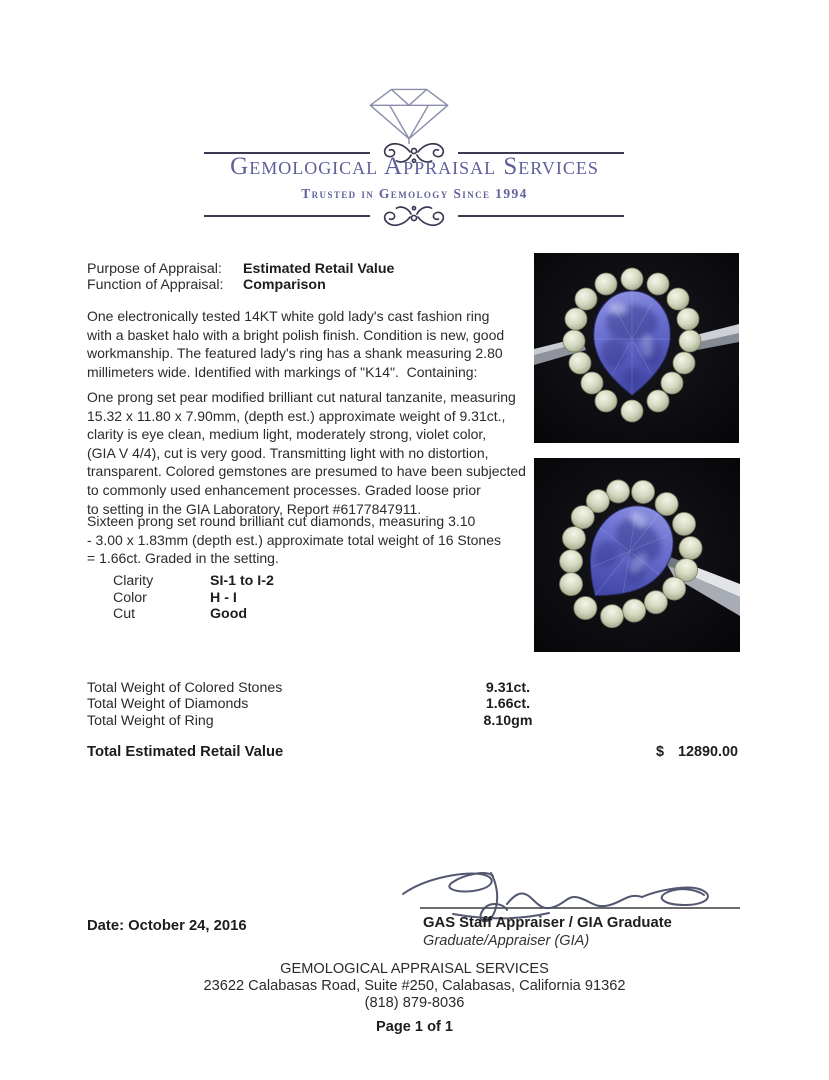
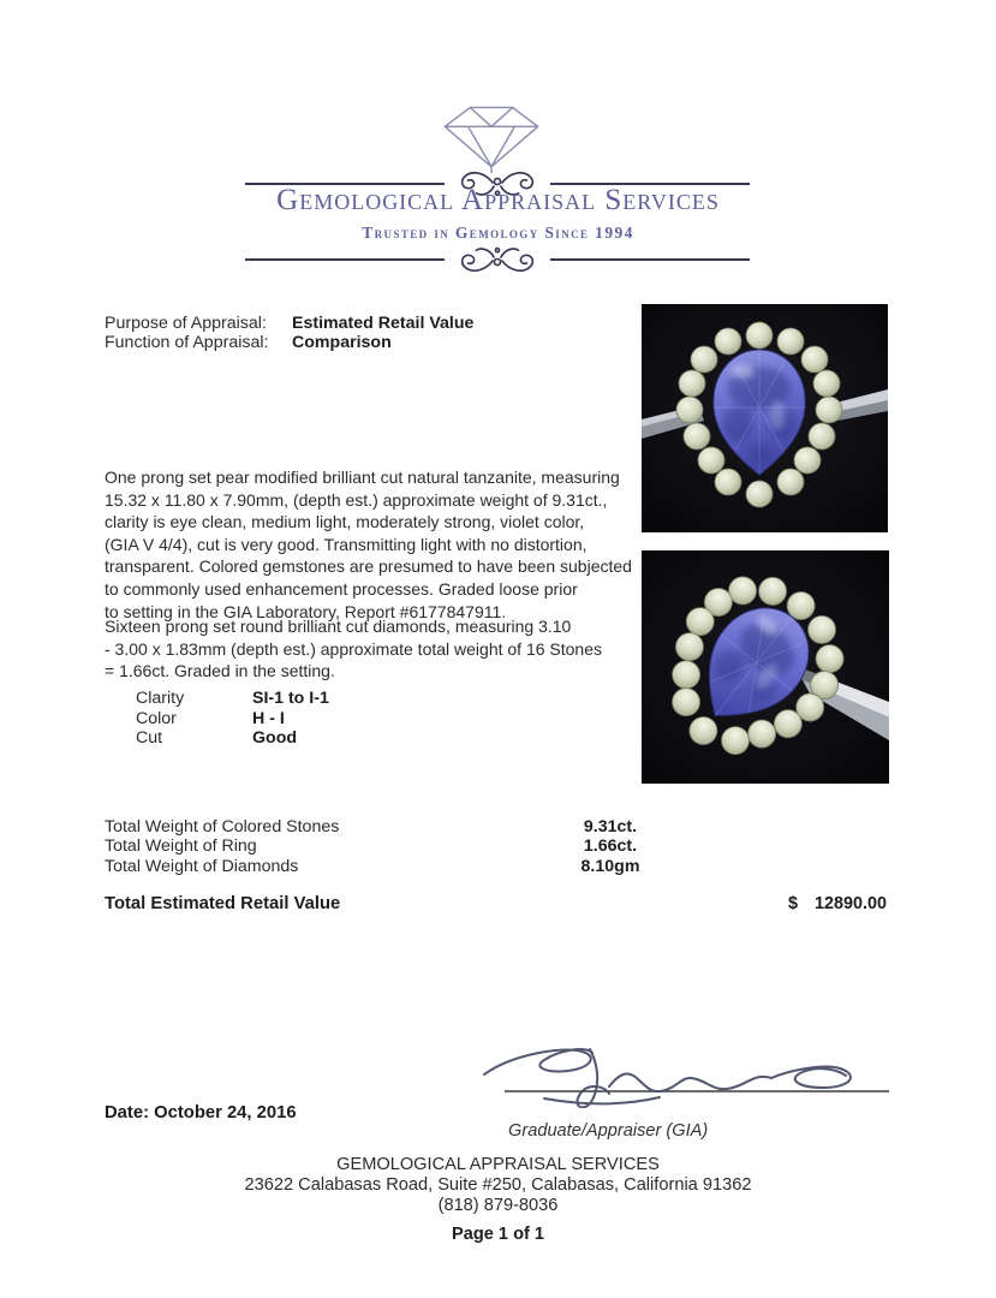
  Gemological Appraisal Services
  Trusted in Gemology Since 1994
  Purpose of Appraisal:
  Estimated Retail Value
  Function of Appraisal:
  Comparison
- One electronically tested 14KT white gold lady's cast fashion ring
- with a basket halo with a bright polish finish. Condition is new, good
- workmanship. The featured lady's ring has a shank measuring 2.80
- millimeters wide. Identified with markings of "K14". Containing:
  One prong set pear modified brilliant cut natural tanzanite, measuring
  15.32 x 11.80 x 7.90mm, (depth est.) approximate weight of 9.31ct.,
  clarity is eye clean, medium light, moderately strong, violet color,
  (GIA V 4/4), cut is very good. Transmitting light with no distortion,
  transparent. Colored gemstones are presumed to have been subjected
  to commonly used enhancement processes. Graded loose prior
  to setting in the GIA Laboratory, Report #6177847911.
  Sixteen prong set round brilliant cut diamonds, measuring 3.10
  - 3.00 x 1.83mm (depth est.) approximate total weight of 16 Stones
  = 1.66ct. Graded in the setting.
  Clarity
- SI-1 to I-2
+ SI-1 to I-1
  Color
  H - I
  Cut
  Good
  Total Weight of Colored Stones
  9.31ct.
- Total Weight of Diamonds
+ Total Weight of Ring
  1.66ct.
- Total Weight of Ring
+ Total Weight of Diamonds
  8.10gm
  Total Estimated Retail Value
  $
  12890.00
  Date: October 24, 2016
- GAS Staff Appraiser / GIA Graduate
  Graduate/Appraiser (GIA)
  GEMOLOGICAL APPRAISAL SERVICES
  23622 Calabasas Road, Suite #250, Calabasas, California 91362
  (818) 879-8036
  Page 1 of 1
